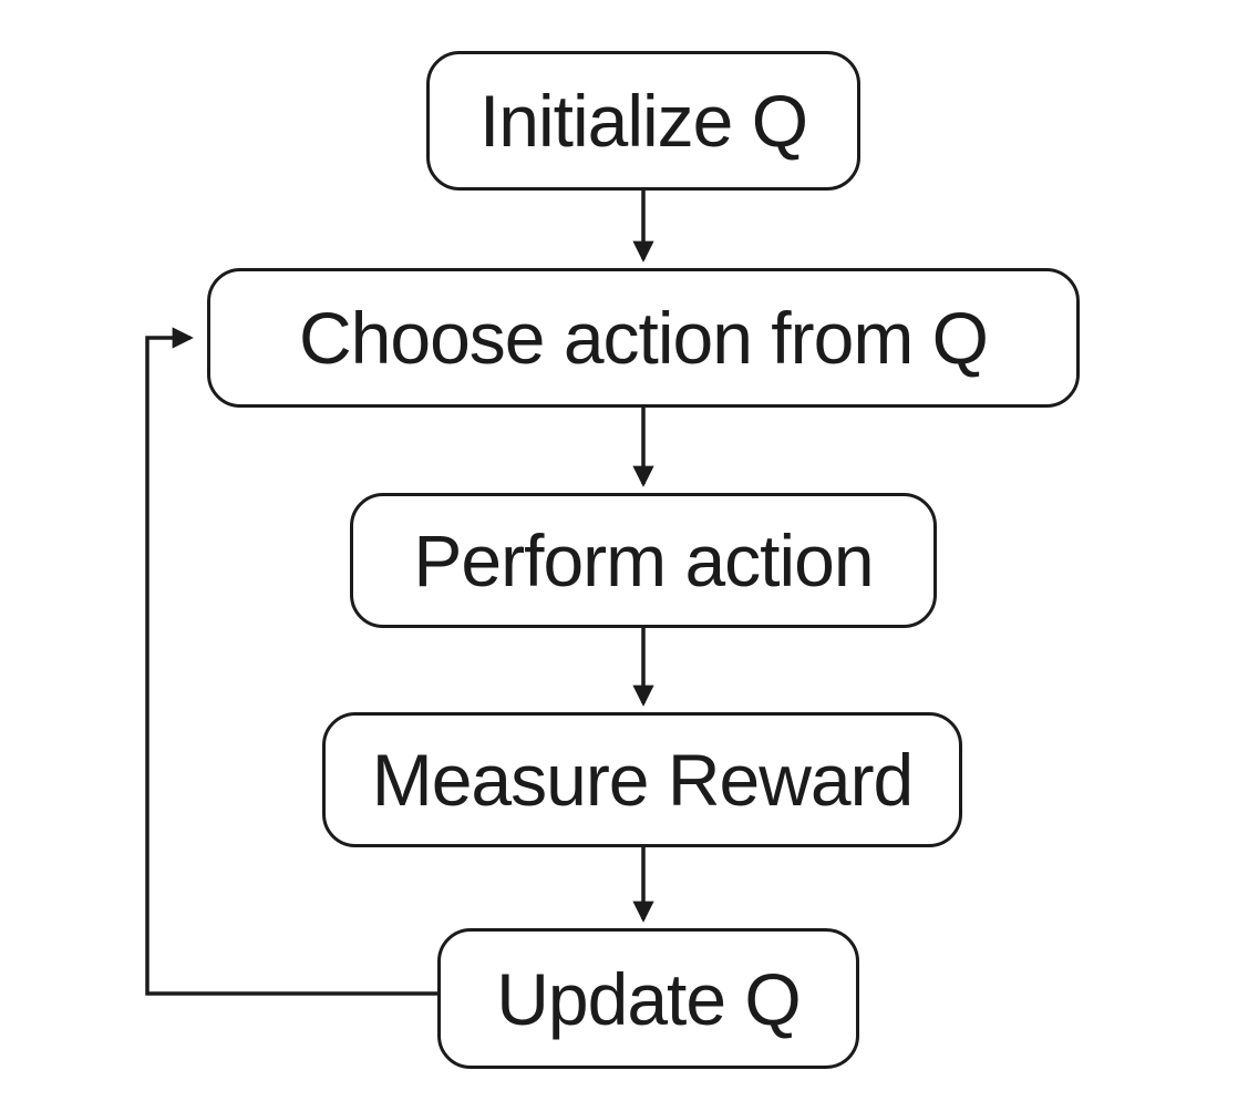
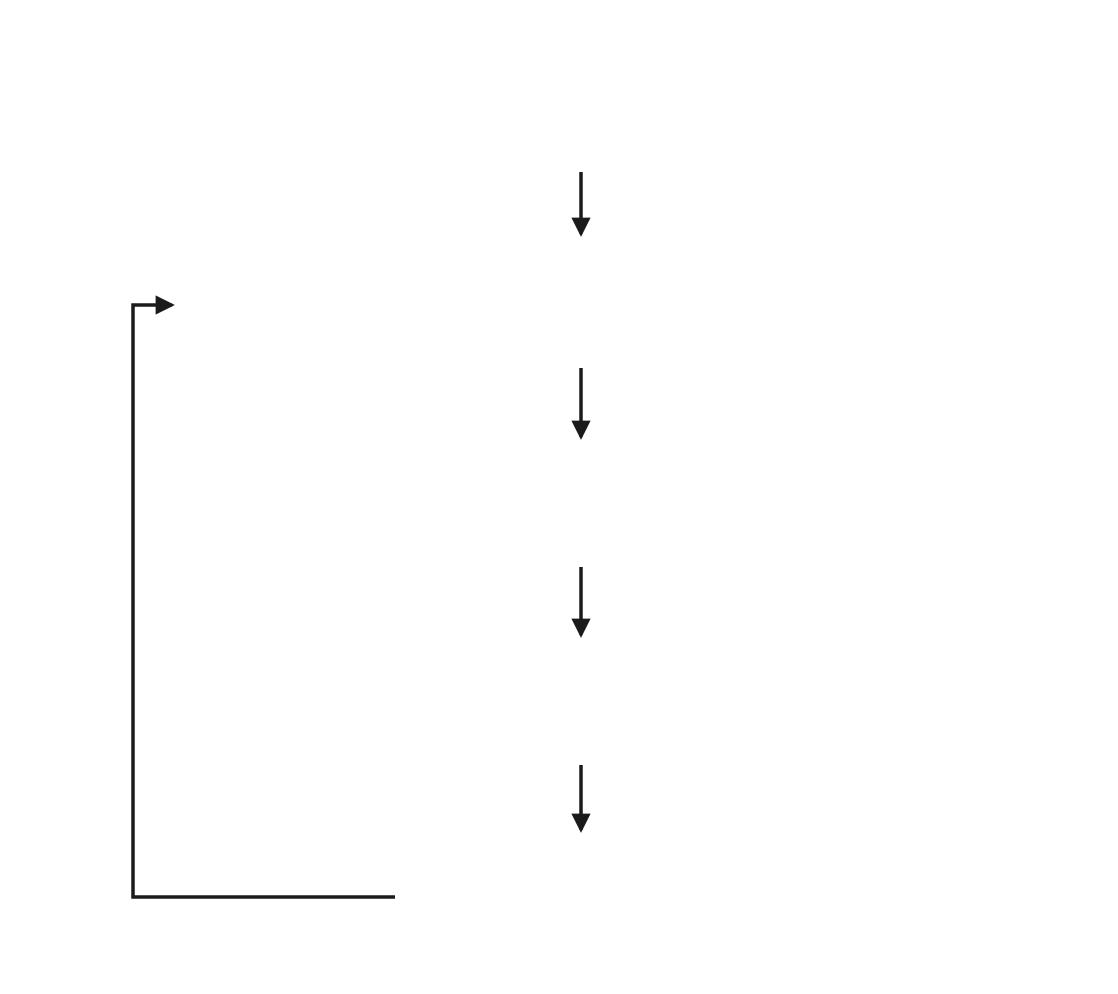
- Initialize Q
- Choose action from Q
- Perform action
- Measure Reward
- Update Q
